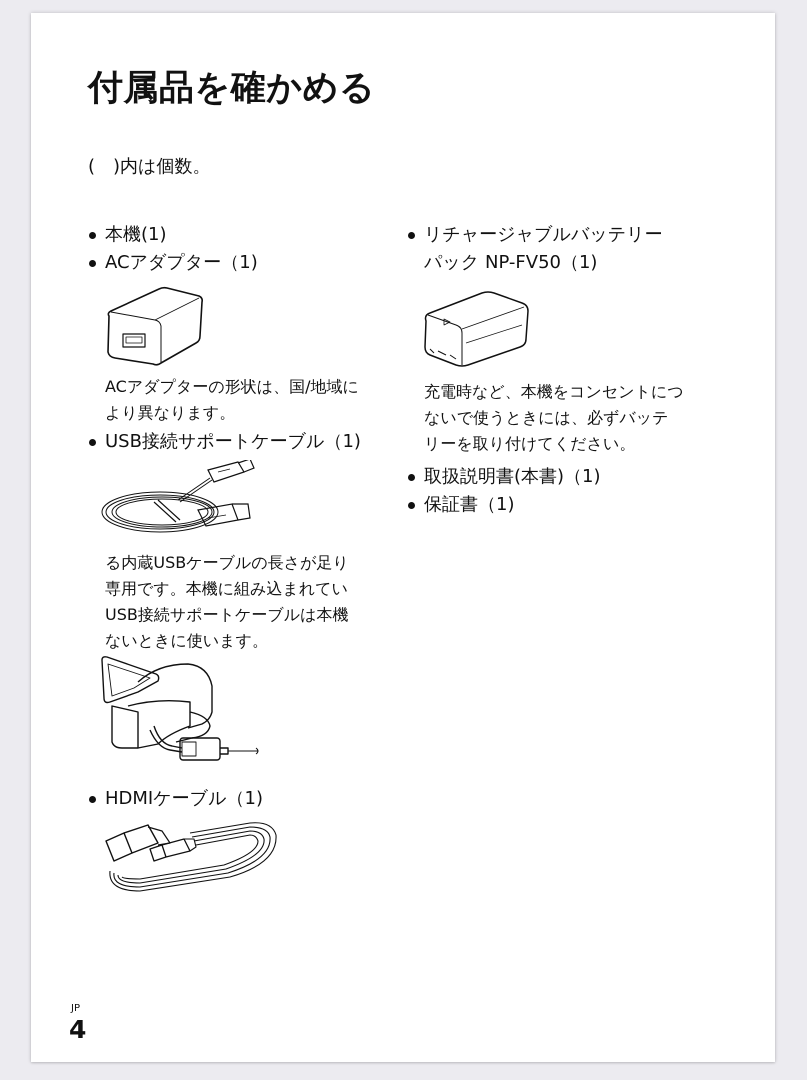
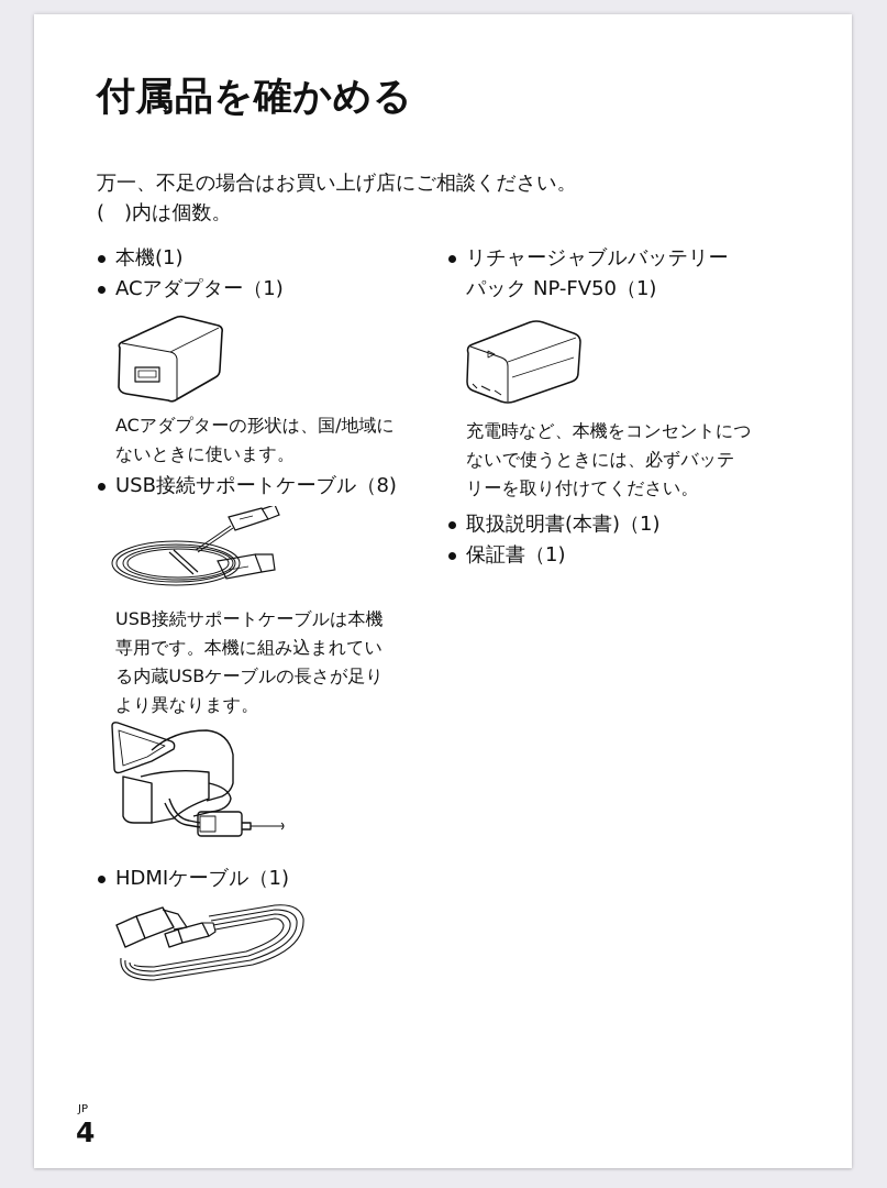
  付属品を確かめる
+ 万一、不足の場合はお買い上げ店にご相談ください。
  ( )内は個数。
  本機(1)
  ACアダプター（1)
  ACアダプターの形状は、国/地域に
- より異なります。
+ ないときに使います。
- USB接続サポートケーブル（1)
+ USB接続サポートケーブル（8)
- る内蔵USBケーブルの長さが足り
+ USB接続サポートケーブルは本機
  専用です。本機に組み込まれてい
- USB接続サポートケーブルは本機
+ る内蔵USBケーブルの長さが足り
- ないときに使います。
+ より異なります。
  HDMIケーブル（1)
  リチャージャブルバッテリー
  パック NP-FV50（1)
  充電時など、本機をコンセントにつ
  ないで使うときには、必ずバッテ
  リーを取り付けてください。
  取扱説明書(本書)（1)
  保証書（1)
  JP
  4
